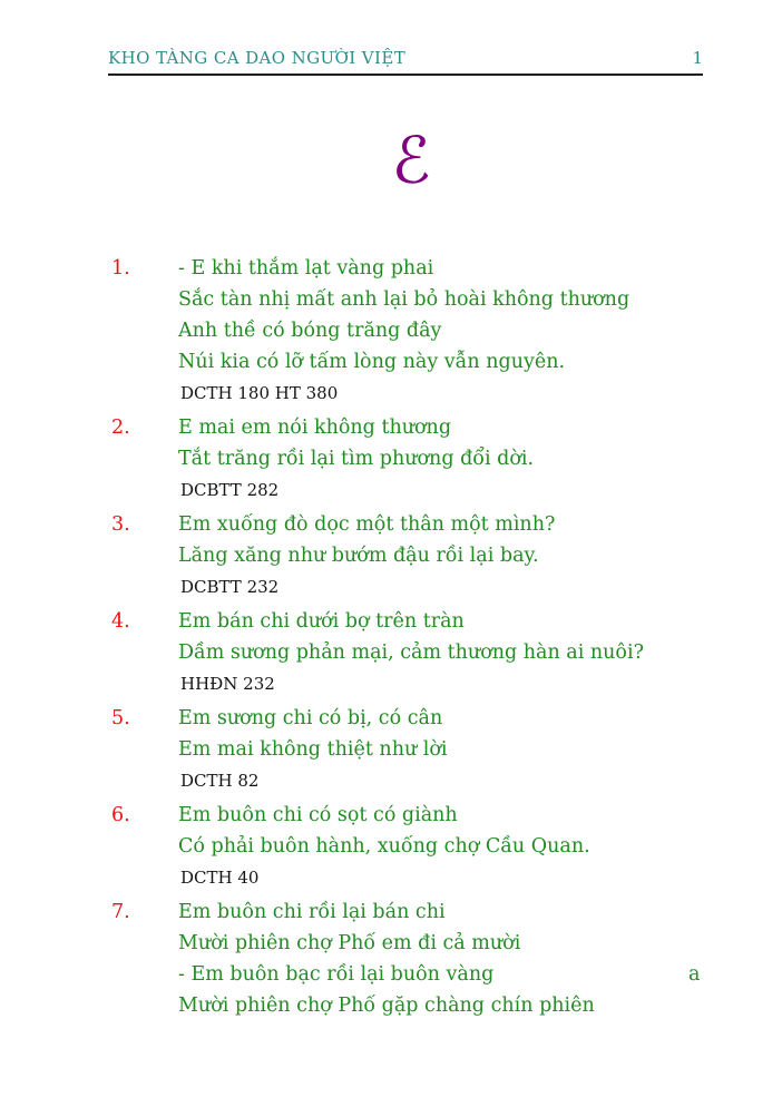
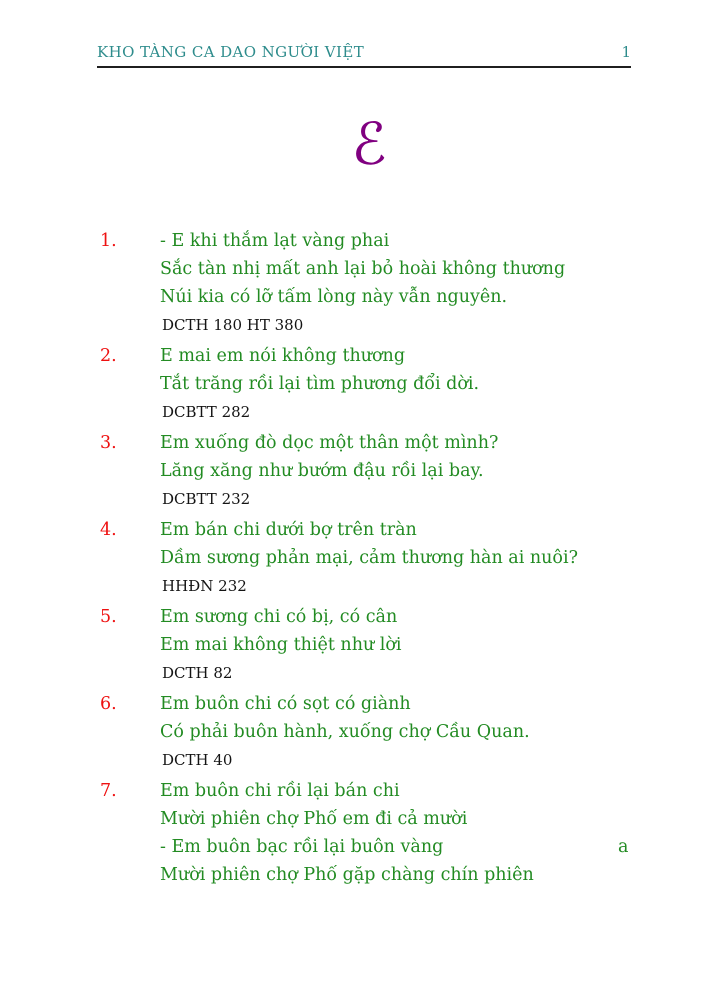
  KHO TÀNG CA DAO NGƯỜI VIỆT
  1
  ℰ
  1.
  - E khi thắm lạt vàng phai
  Sắc tàn nhị mất anh lại bỏ hoài không thương
- Anh thề có bóng trăng đây
  Núi kia có lỡ tấm lòng này vẫn nguyên.
  DCTH 180 HT 380
  2.
  E mai em nói không thương
  Tắt trăng rồi lại tìm phương đổi dời.
  DCBTT 282
  3.
  Em xuống đò dọc một thân một mình?
  Lăng xăng như bướm đậu rồi lại bay.
  DCBTT 232
  4.
  Em bán chi dưới bợ trên tràn
  Dầm sương phản mại, cảm thương hàn ai nuôi?
  HHĐN 232
  5.
  Em sương chi có bị, có cân
  Em mai không thiệt như lời
  DCTH 82
  6.
  Em buôn chi có sọt có giành
  Có phải buôn hành, xuống chợ Cầu Quan.
  DCTH 40
  7.
  Em buôn chi rồi lại bán chi
  Mười phiên chợ Phố em đi cả mười
  - Em buôn bạc rồi lại buôn vàng
  a
  Mười phiên chợ Phố gặp chàng chín phiên
